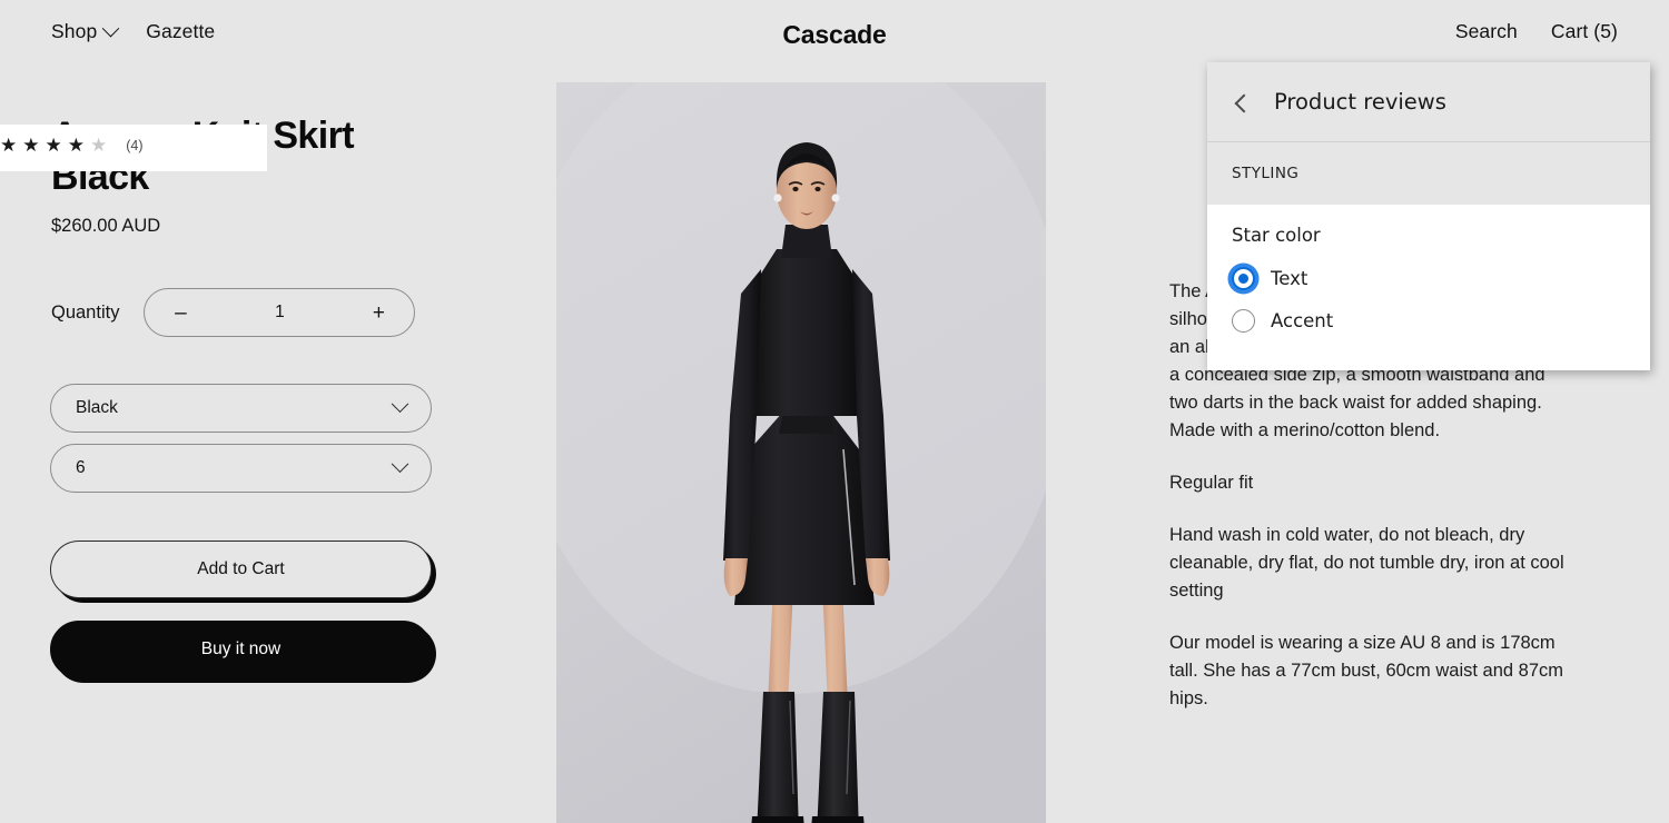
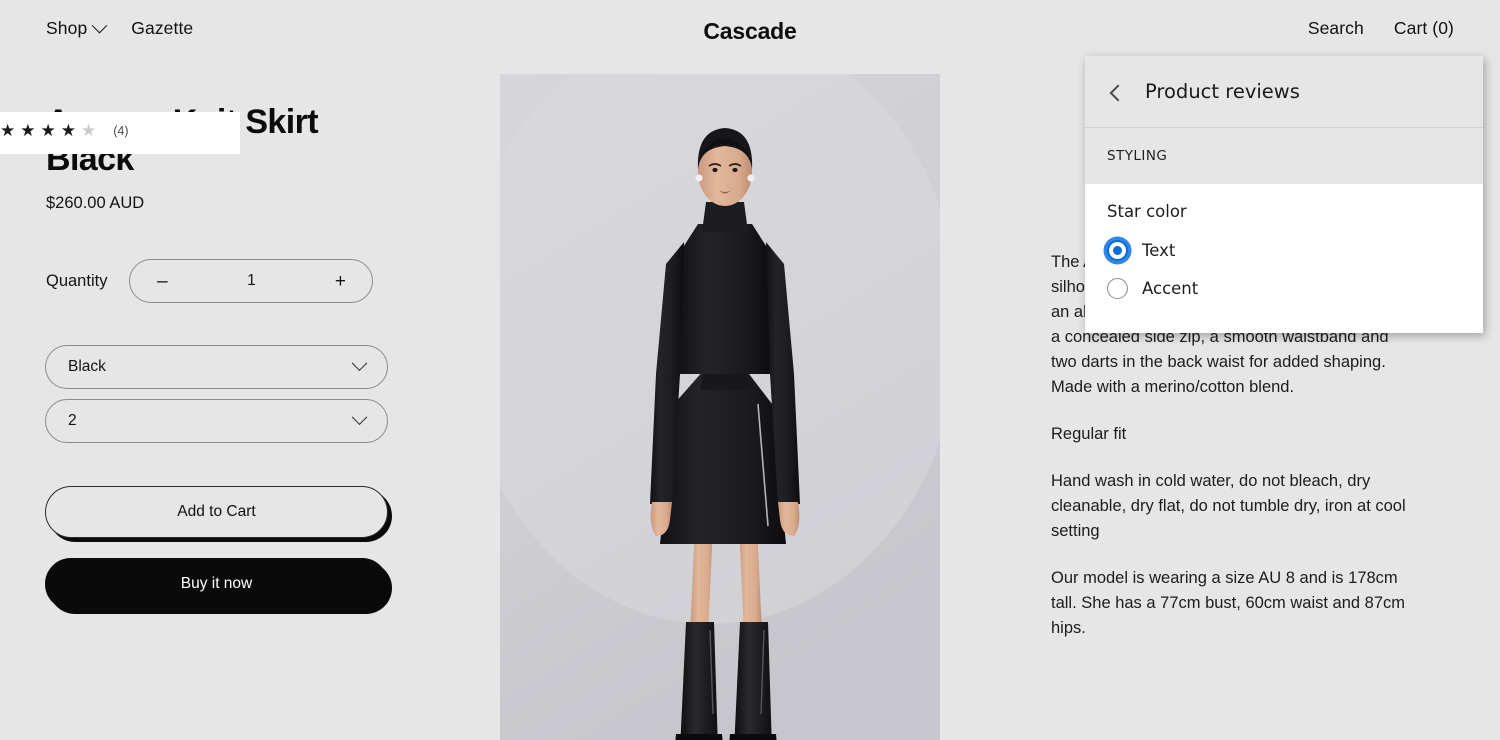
  Shop
  Gazette
  Cascade
  Search
- Cart (5)
+ Cart (0)
  $260.00 AUD
  ★
  ★
  ★
  ★
  ★
  (4)
  Quantity
  –
  1
  +
  Black
- 6
+ 2
  Add to Cart
  Buy it now
  Regular fit
  Hand wash in cold water, do not bleach, dry cleanable, dry flat, do not tumble dry, iron at cool setting
  Our model is wearing a size AU 8 and is 178cm tall. She has a 77cm bust, 60cm waist and 87cm hips.
  Product reviews
  STYLING
  Star color
  Text
  Accent
